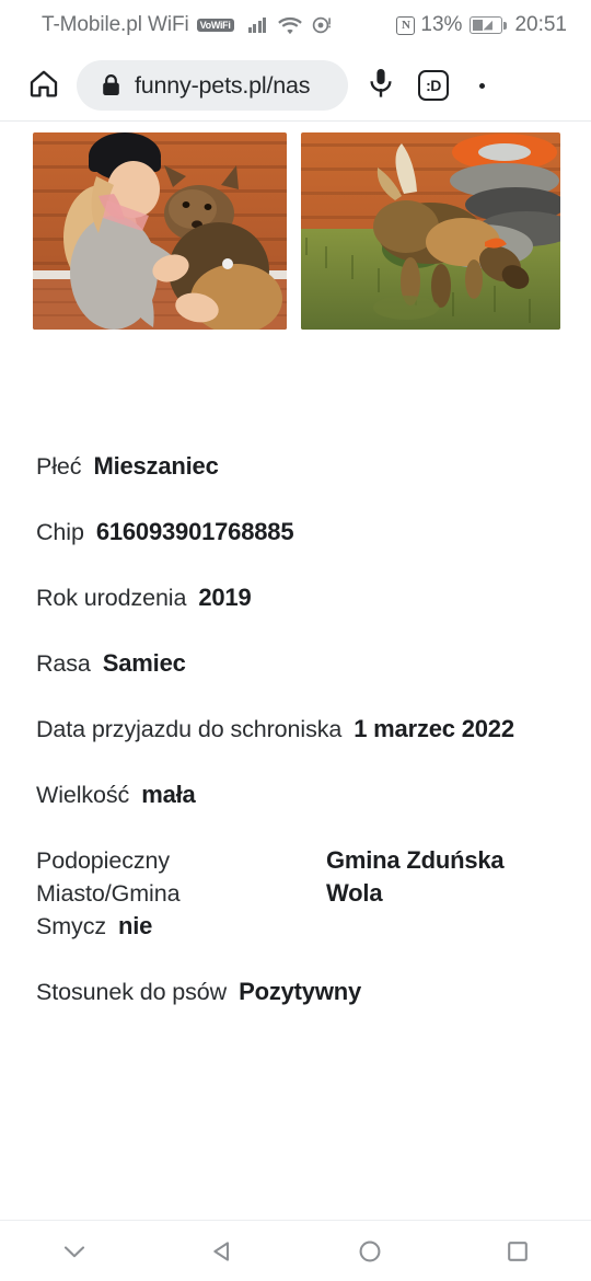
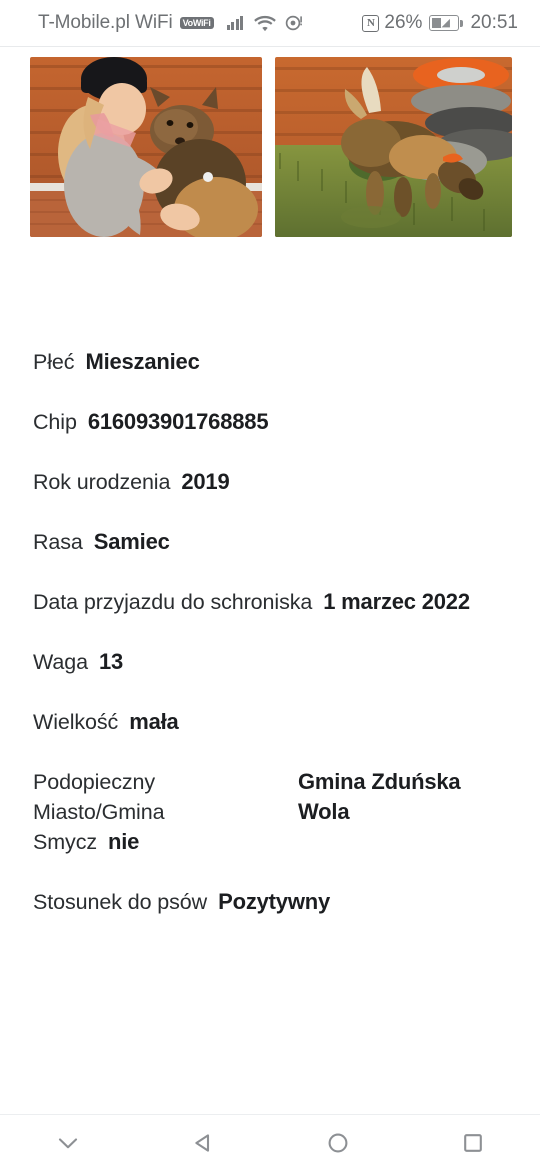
  T-Mobile.pl WiFi
  VoWiFi
  N
- 13%
+ 26%
  ◢
  20:51
- funny-pets.pl/nas
- :D
  Płeć
  Mieszaniec
  Chip
  616093901768885
  Rok urodzenia
  2019
  Rasa
  Samiec
  Data przyjazdu do schroniska
  1 marzec 2022
+ Waga
+ 13
  Wielkość
  mała
  Podopieczny
  Miasto/Gmina
  Gmina Zduńska
  Wola
  Smycz
  nie
  Stosunek do psów
  Pozytywny
